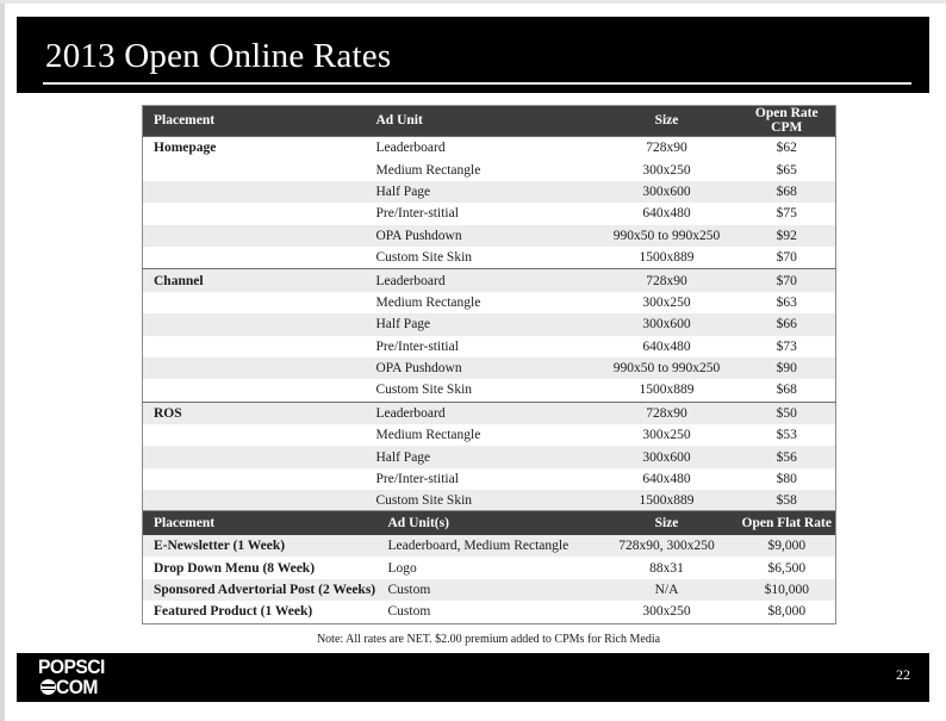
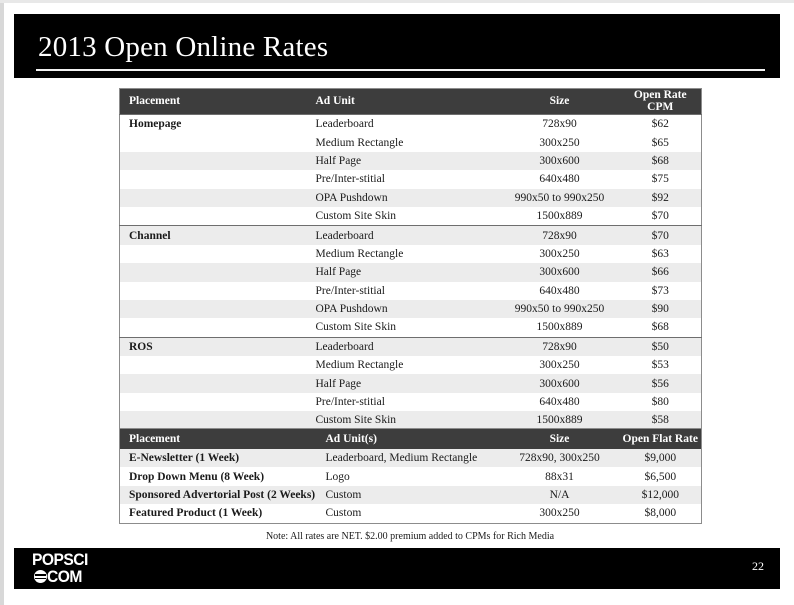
  2013 Open Online Rates
  Placement	Ad Unit	Size	Open Rate CPM
  Homepage	Leaderboard	728x90	$62
  	Medium Rectangle	300x250	$65
  	Half Page	300x600	$68
  	Pre/Inter-stitial	640x480	$75
  	OPA Pushdown	990x50 to 990x250	$92
  	Custom Site Skin	1500x889	$70
  Channel	Leaderboard	728x90	$70
  	Medium Rectangle	300x250	$63
  	Half Page	300x600	$66
  	Pre/Inter-stitial	640x480	$73
  	OPA Pushdown	990x50 to 990x250	$90
  	Custom Site Skin	1500x889	$68
  ROS	Leaderboard	728x90	$50
  	Medium Rectangle	300x250	$53
  	Half Page	300x600	$56
  	Pre/Inter-stitial	640x480	$80
  	Custom Site Skin	1500x889	$58
  Placement	Ad Unit(s)	Size	Open Flat Rate
  E-Newsletter (1 Week)	Leaderboard, Medium Rectangle	728x90, 300x250	$9,000
  Drop Down Menu (8 Week)	Logo	88x31	$6,500
- Sponsored Advertorial Post (2 Weeks)	Custom	N/A	$10,000
+ Sponsored Advertorial Post (2 Weeks)	Custom	N/A	$12,000
  Featured Product (1 Week)	Custom	300x250	$8,000
  Note: All rates are NET. $2.00 premium added to CPMs for Rich Media
  POPSCI
  COM
  22
